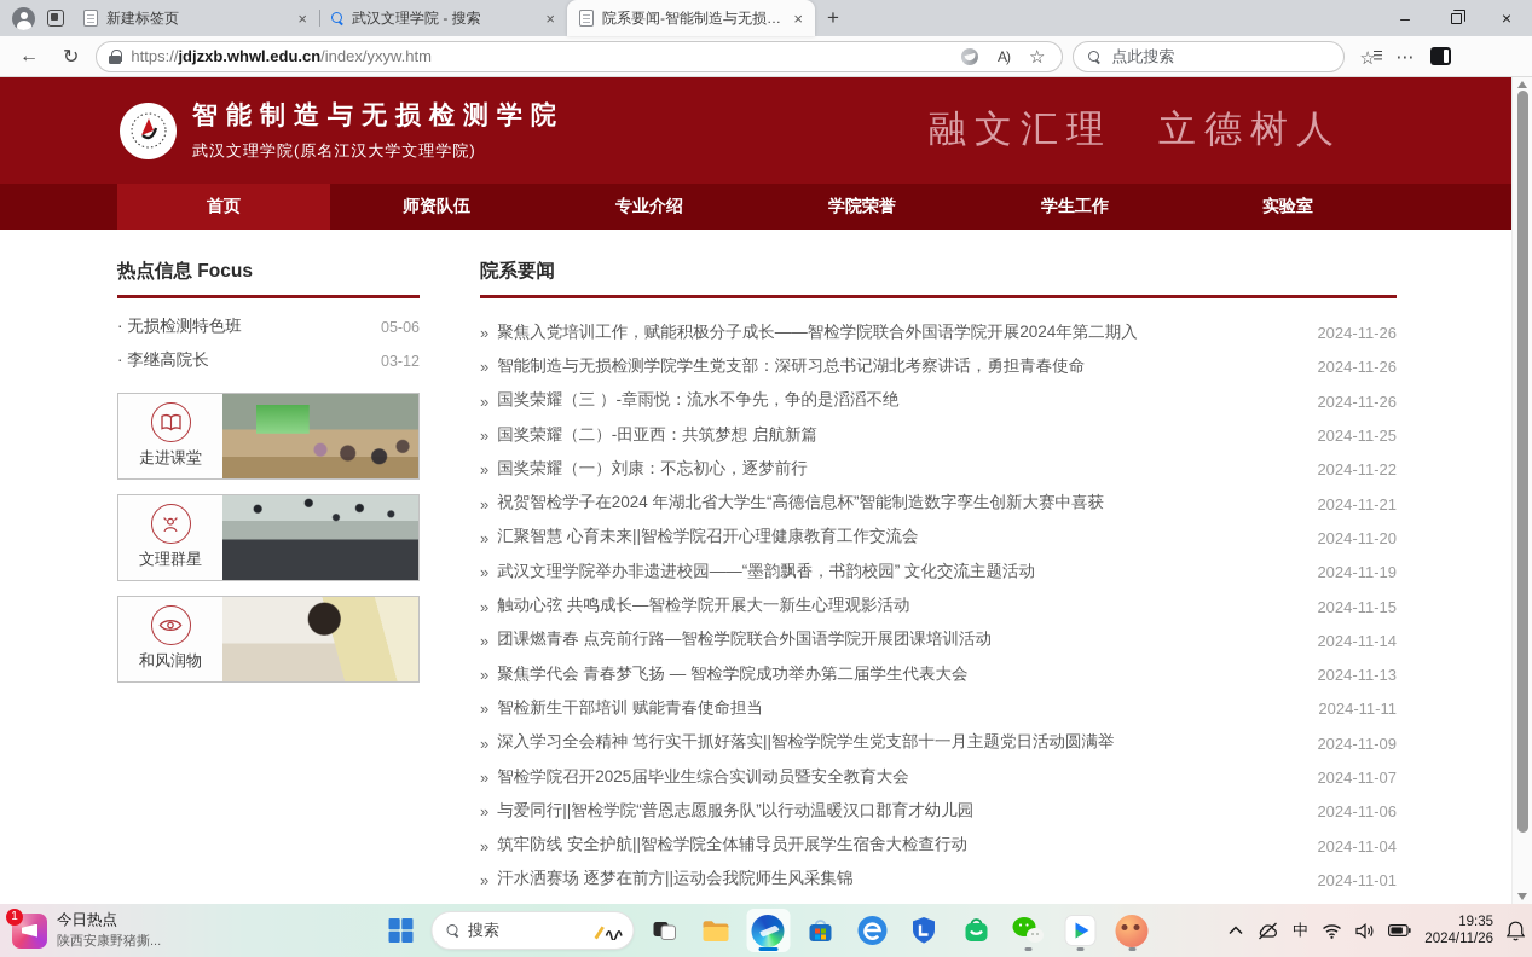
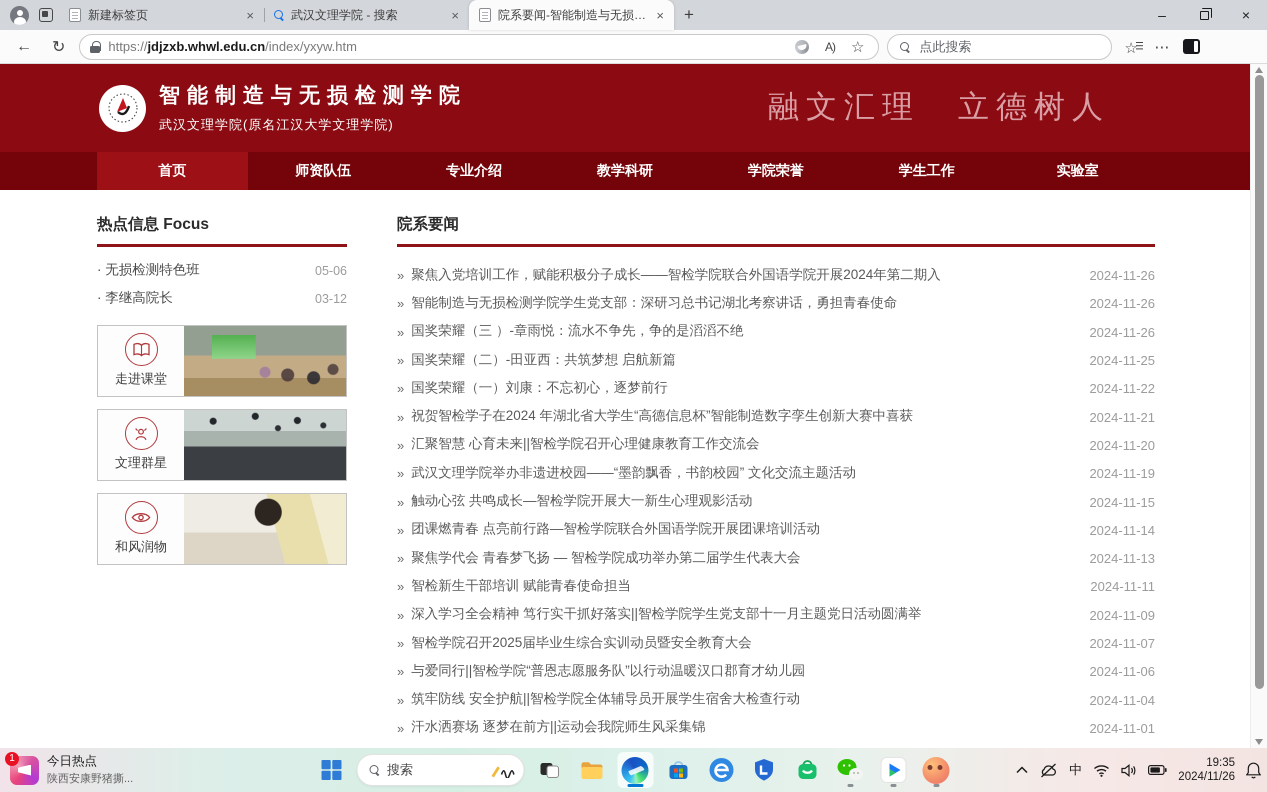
  新建标签页
  ×
  武汉文理学院 - 搜索
  ×
  院系要闻-智能制造与无损检
  ×
  +
  –
  ×
  ←
  ↻
  https://jdjzxb.whwl.edu.cn/index/yxyw.htm
  A)
  ☆
  点此搜索
  ☆
  ⋯
  智能制造与无损检测学院
  武汉文理学院(原名江汉大学文理学院)
  融文汇理 立德树人
  首页
  师资队伍
  专业介绍
+ 教学科研
  学院荣誉
  学生工作
  实验室
  热点信息 Focus
  · 无损检测特色班
  05-06
  · 李继高院长
  03-12
  走进课堂
  文理群星
  和风润物
  院系要闻
  »
  聚焦入党培训工作，赋能积极分子成长——智检学院联合外国语学院开展2024年第二期入
  2024-11-26
  »
  智能制造与无损检测学院学生党支部：深研习总书记湖北考察讲话，勇担青春使命
  2024-11-26
  »
  国奖荣耀（三 ）-章雨悦：流水不争先，争的是滔滔不绝
  2024-11-26
  »
  国奖荣耀（二）-田亚西：共筑梦想 启航新篇
  2024-11-25
  »
  国奖荣耀（一）刘康：不忘初心，逐梦前行
  2024-11-22
  »
  祝贺智检学子在2024 年湖北省大学生“高德信息杯”智能制造数字孪生创新大赛中喜获
  2024-11-21
  »
  汇聚智慧 心育未来||智检学院召开心理健康教育工作交流会
  2024-11-20
  »
  武汉文理学院举办非遗进校园——“墨韵飘香，书韵校园” 文化交流主题活动
  2024-11-19
  »
  触动心弦 共鸣成长—智检学院开展大一新生心理观影活动
  2024-11-15
  »
  团课燃青春 点亮前行路—智检学院联合外国语学院开展团课培训活动
  2024-11-14
  »
  聚焦学代会 青春梦飞扬 — 智检学院成功举办第二届学生代表大会
  2024-11-13
  »
  智检新生干部培训 赋能青春使命担当
  2024-11-11
  »
  深入学习全会精神 笃行实干抓好落实||智检学院学生党支部十一月主题党日活动圆满举
  2024-11-09
  »
  智检学院召开2025届毕业生综合实训动员暨安全教育大会
  2024-11-07
  »
  与爱同行||智检学院“普恩志愿服务队”以行动温暖汉口郡育才幼儿园
  2024-11-06
  »
  筑牢防线 安全护航||智检学院全体辅导员开展学生宿舍大检查行动
  2024-11-04
  »
  汗水洒赛场 逐梦在前方||运动会我院师生风采集锦
  2024-11-01
  1
  今日热点
  陕西安康野猪撕...
  搜索
  中
  19:35
  2024/11/26
